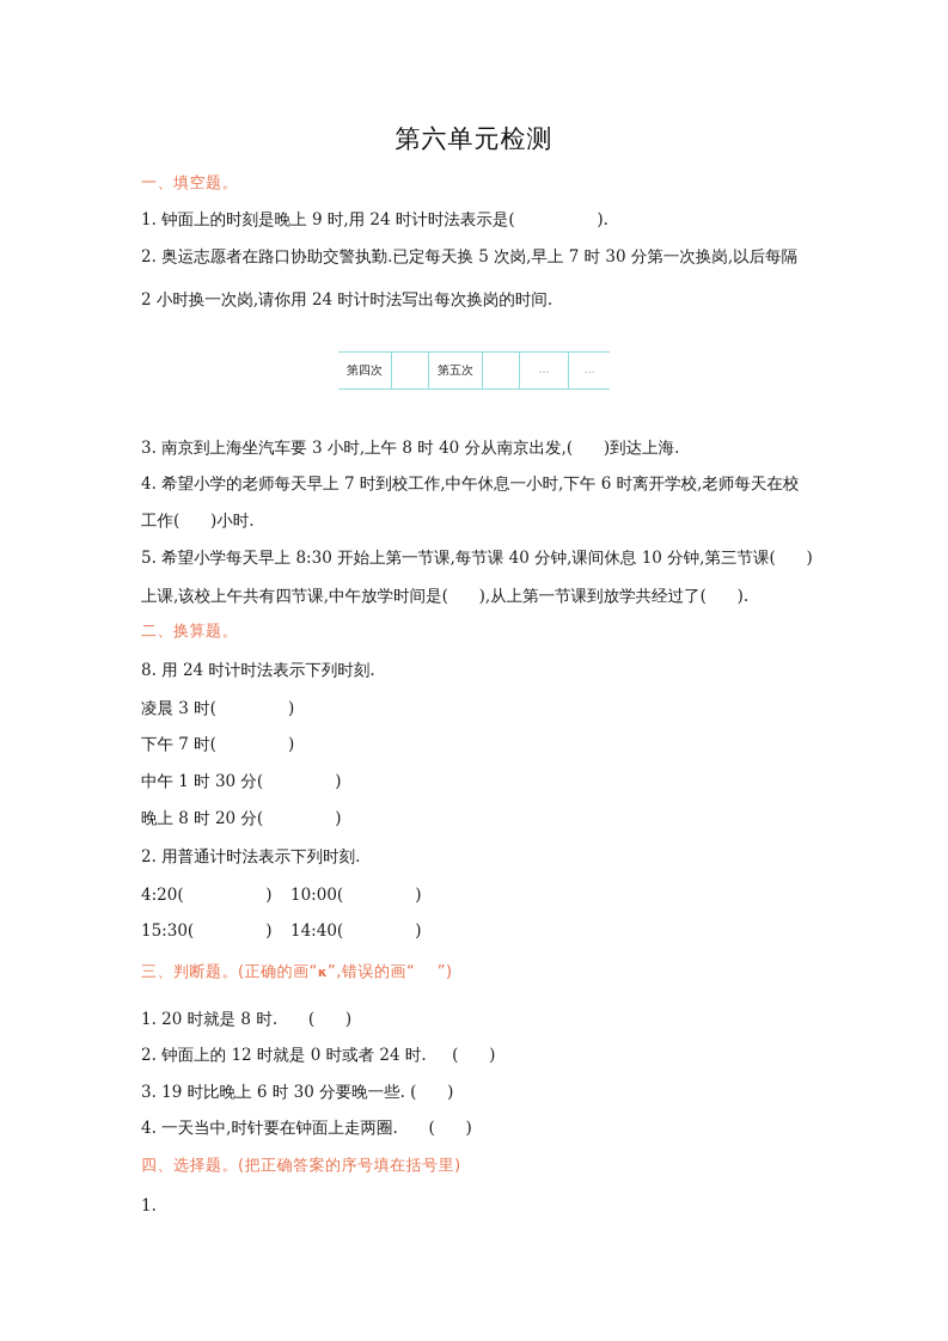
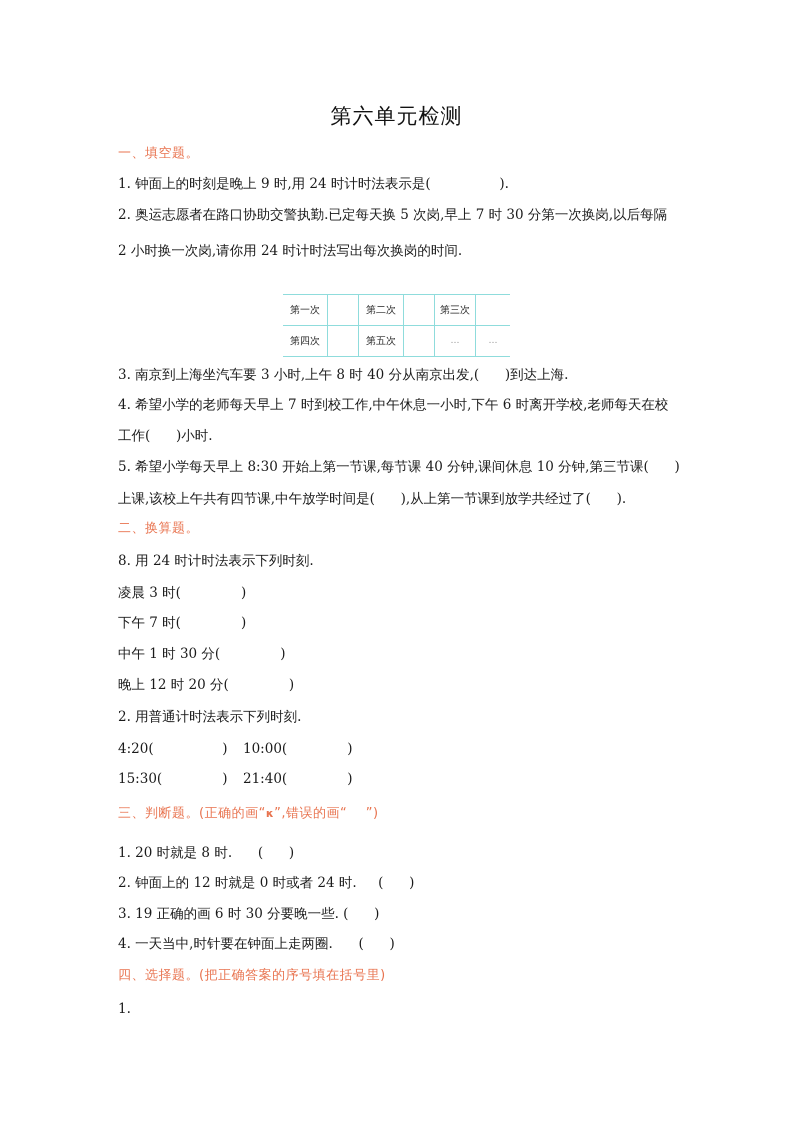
  第六单元检测
  一、填空题。
  1. 钟面上的时刻是晚上 9 时,用 24 时计时法表示是( ).
  2. 奥运志愿者在路口协助交警执勤.已定每天换 5 次岗,早上 7 时 30 分第一次换岗,以后每隔
  2 小时换一次岗,请你用 24 时计时法写出每次换岗的时间.
+ 第一次		第二次		第三次
  第四次		第五次		…	…
  3. 南京到上海坐汽车要 3 小时,上午 8 时 40 分从南京出发,( )到达上海.
  4. 希望小学的老师每天早上 7 时到校工作,中午休息一小时,下午 6 时离开学校,老师每天在校
  工作( )小时.
  5. 希望小学每天早上 8:30 开始上第一节课,每节课 40 分钟,课间休息 10 分钟,第三节课( )
  上课,该校上午共有四节课,中午放学时间是( ),从上第一节课到放学共经过了( ).
  二、换算题。
  8. 用 24 时计时法表示下列时刻.
  凌晨 3 时( )
  下午 7 时( )
  中午 1 时 30 分( )
- 晚上 8 时 20 分( )
+ 晚上 12 时 20 分( )
  2. 用普通计时法表示下列时刻.
  4:20( )
  10:00( )
  15:30( )
- 14:40( )
+ 21:40( )
  三、判断题。(正确的画“κ”,错误的画“ ”)
  1. 20 时就是 8 时. ( )
  2. 钟面上的 12 时就是 0 时或者 24 时. ( )
- 3. 19 时比晚上 6 时 30 分要晚一些. ( )
+ 3. 19 正确的画 6 时 30 分要晚一些. ( )
  4. 一天当中,时针要在钟面上走两圈. ( )
  四、选择题。(把正确答案的序号填在括号里)
  1.
